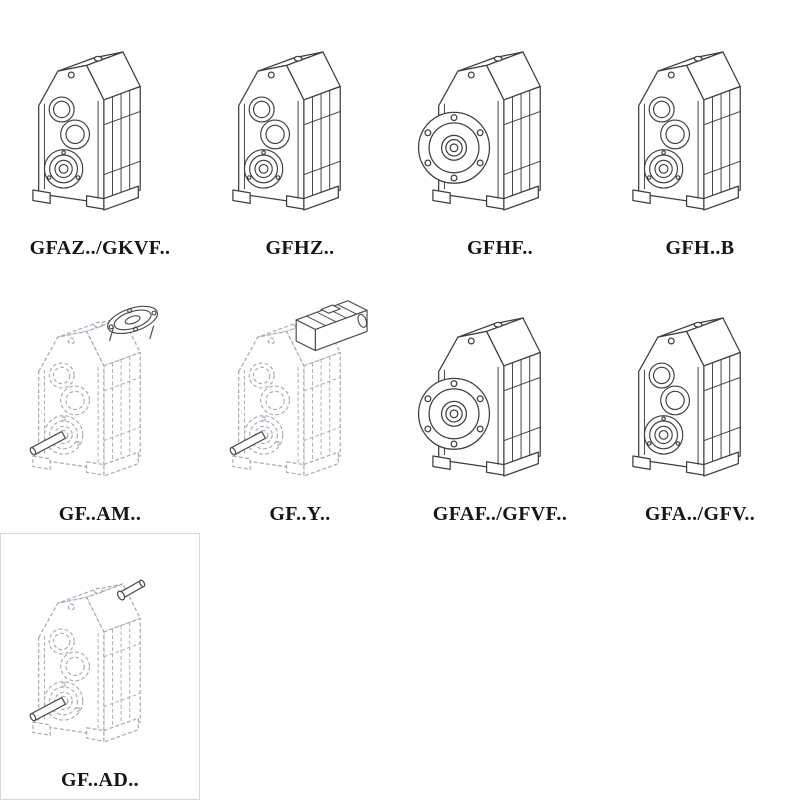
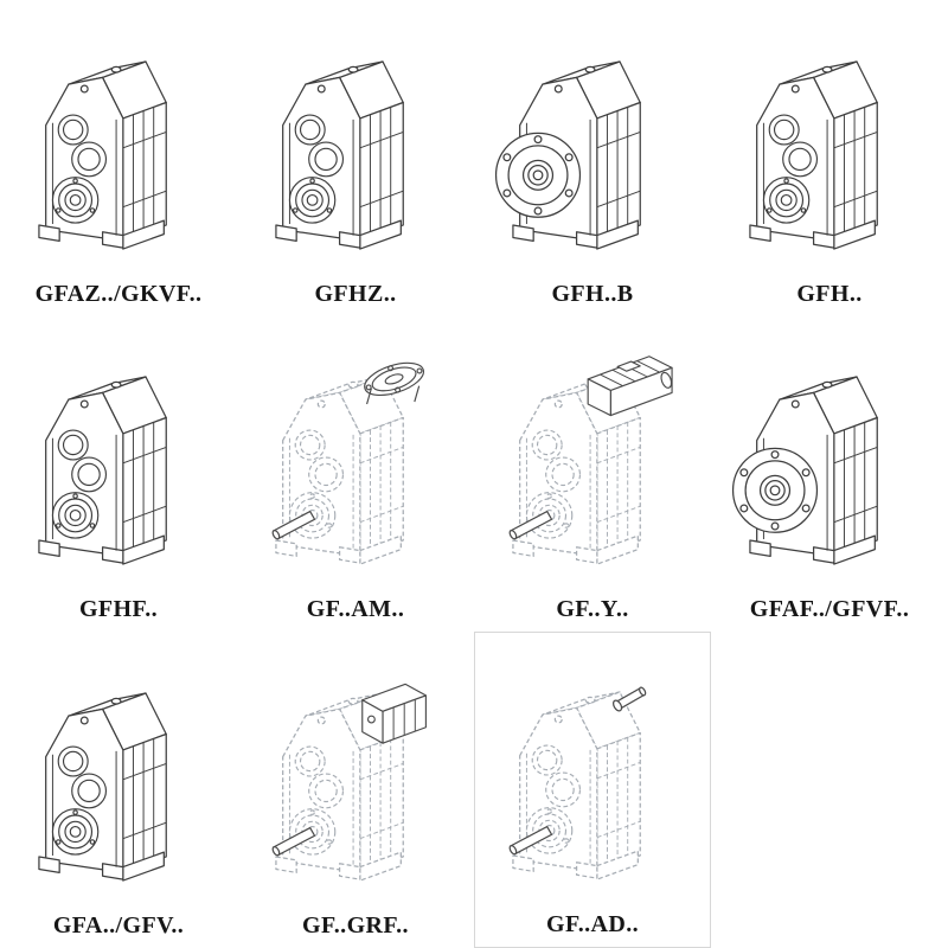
  GFAZ../GKVF..
  GFHZ..
- GFHF..
+ GFH..B
+ GFH..
- GFH..B
+ GFHF..
  GF..AM..
  GF..Y..
  GFAF../GFVF..
  GFA../GFV..
+ GF..GRF..
  GF..AD..
